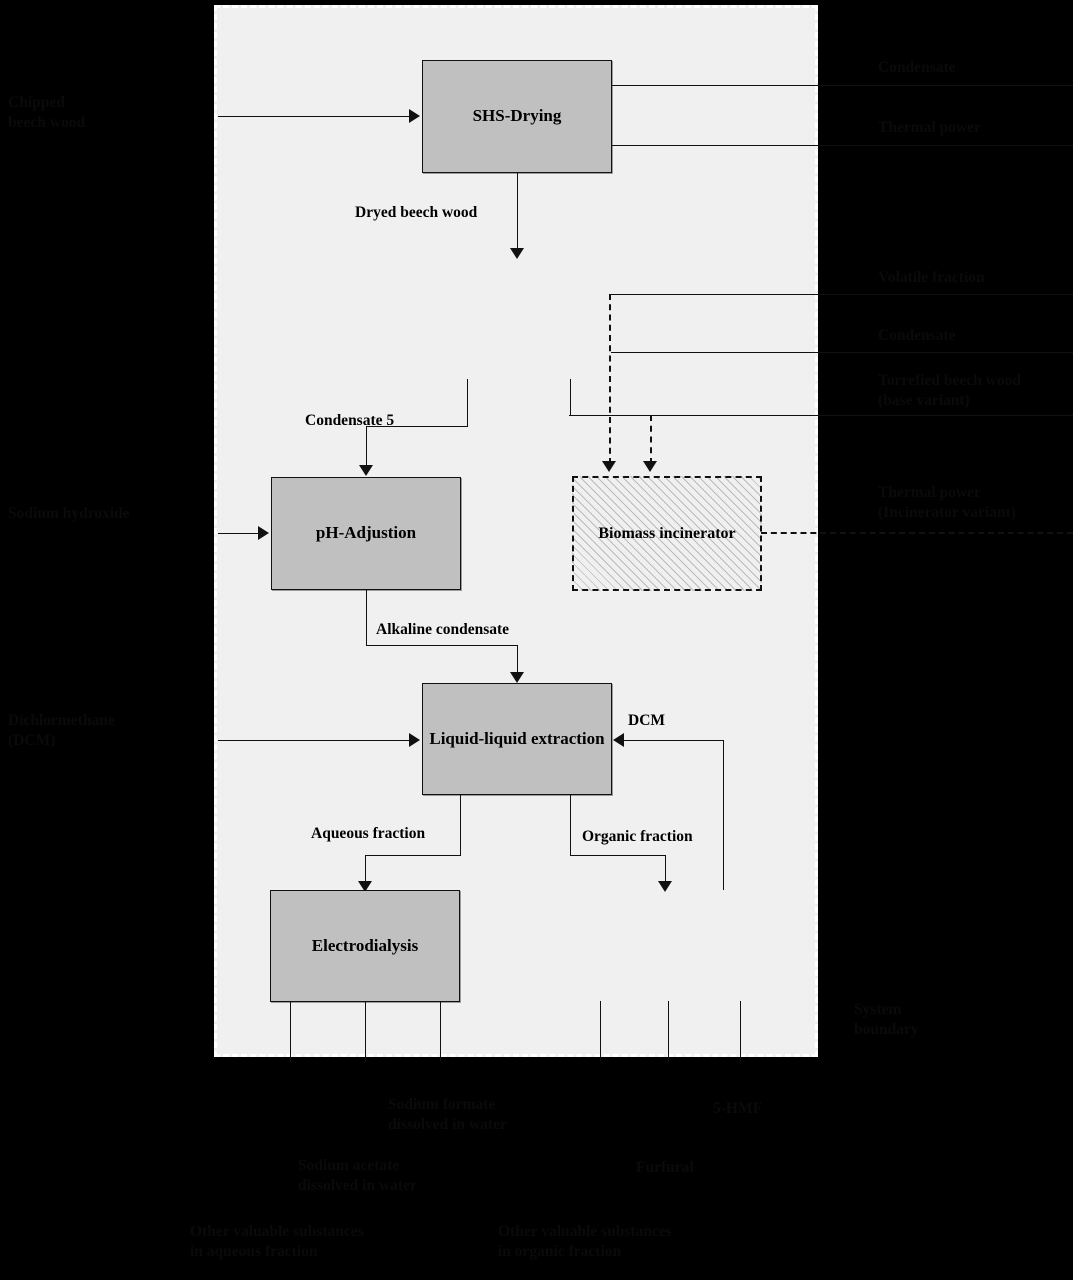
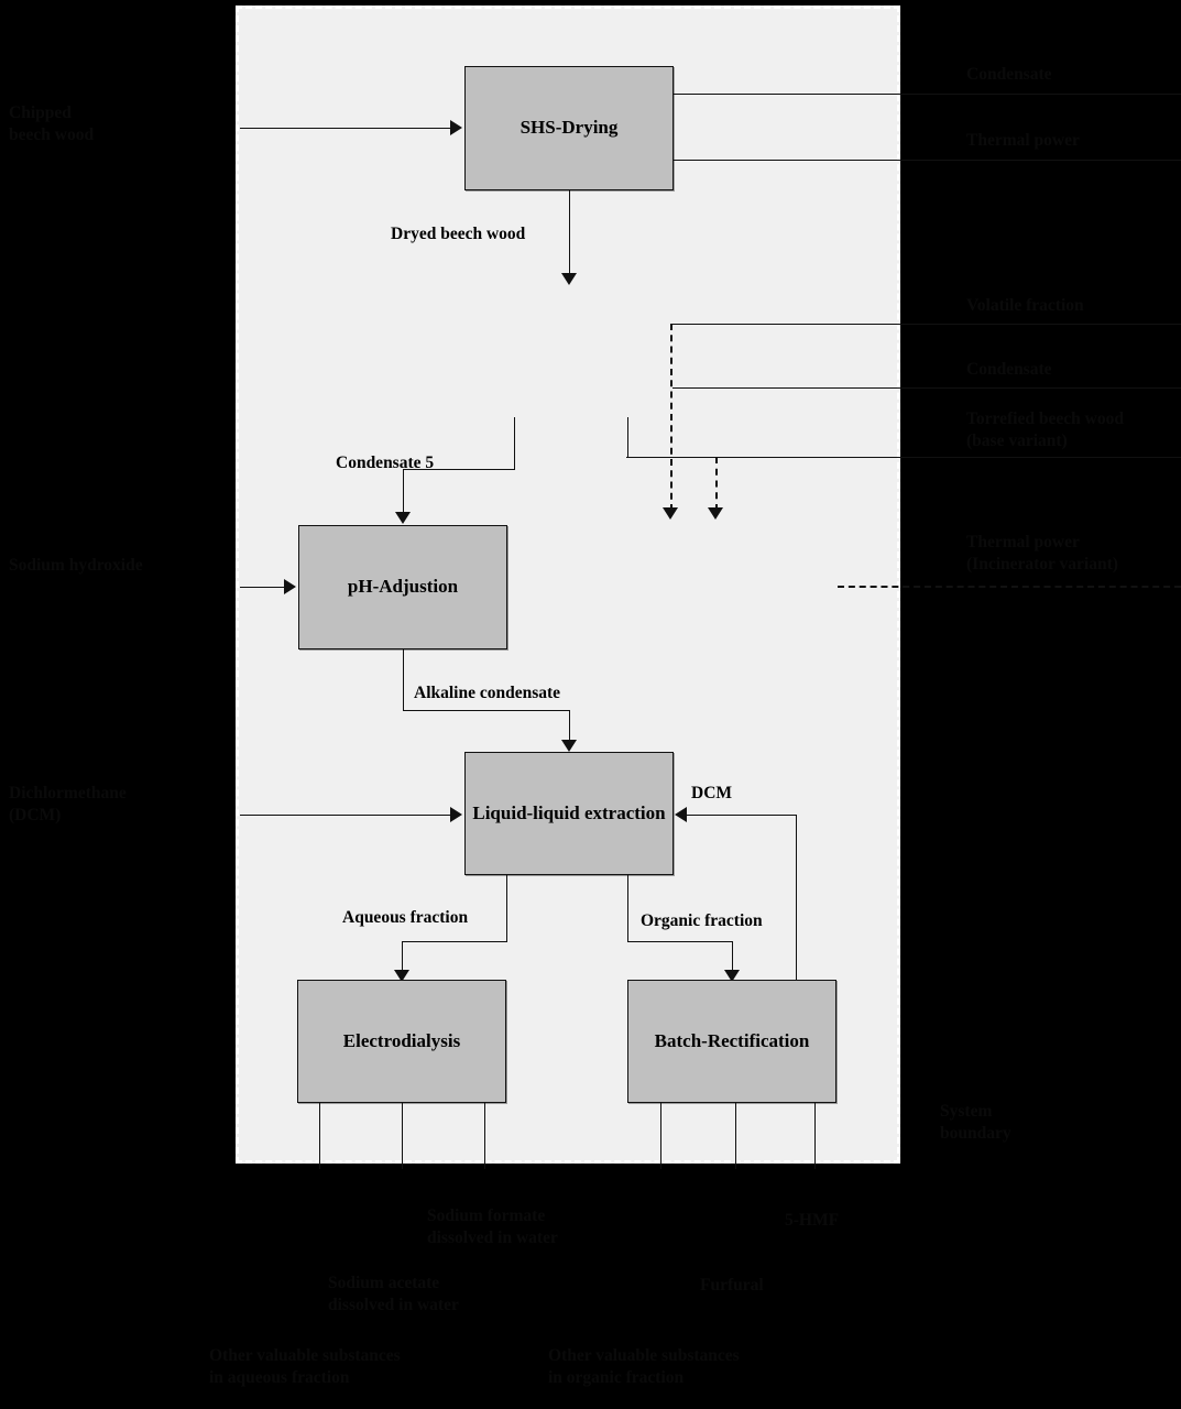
  SHS-Drying
  Dryed beech wood
  Condensate 5
- Biomass incinerator
  pH-Adjustion
  Alkaline condensate
  Liquid-liquid extraction
  DCM
  Aqueous fraction
  Organic fraction
  Electrodialysis
+ Batch-Rectification
